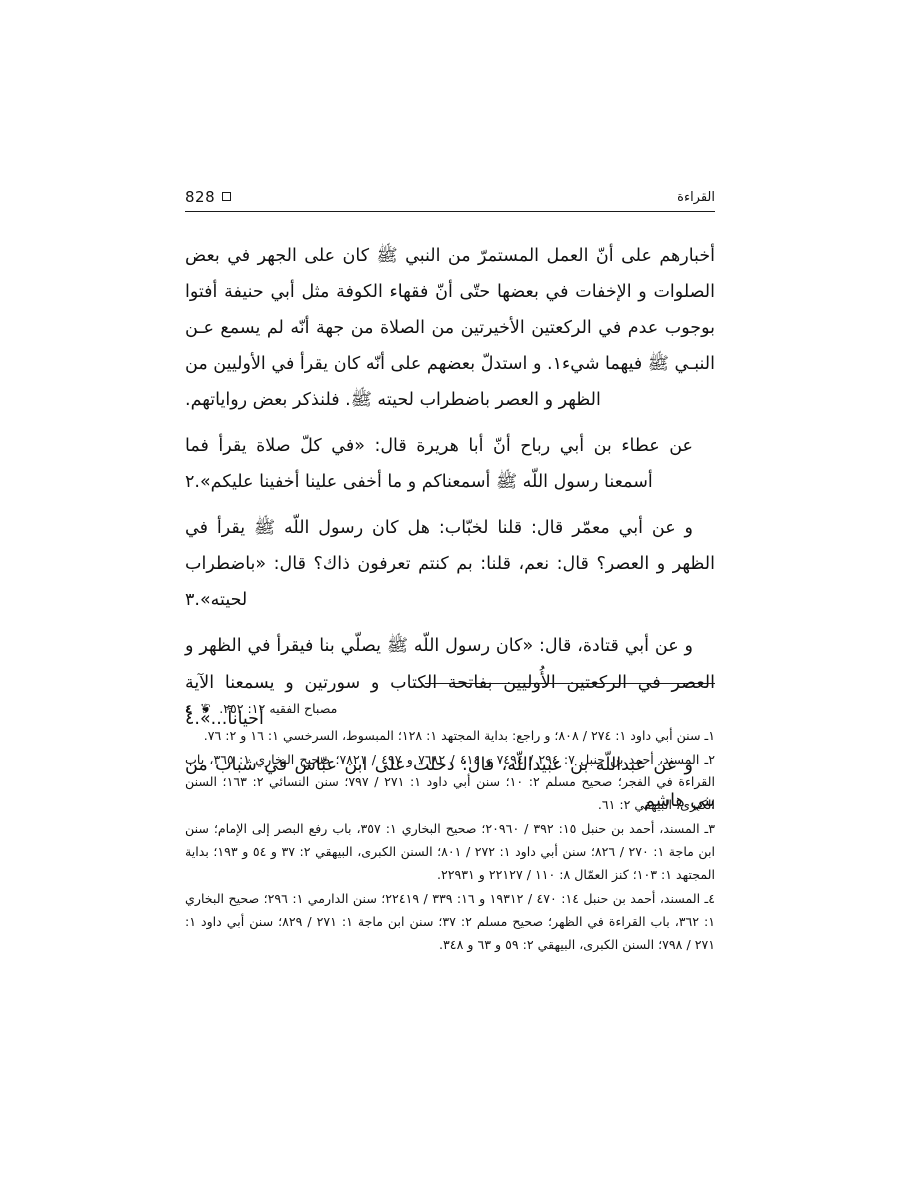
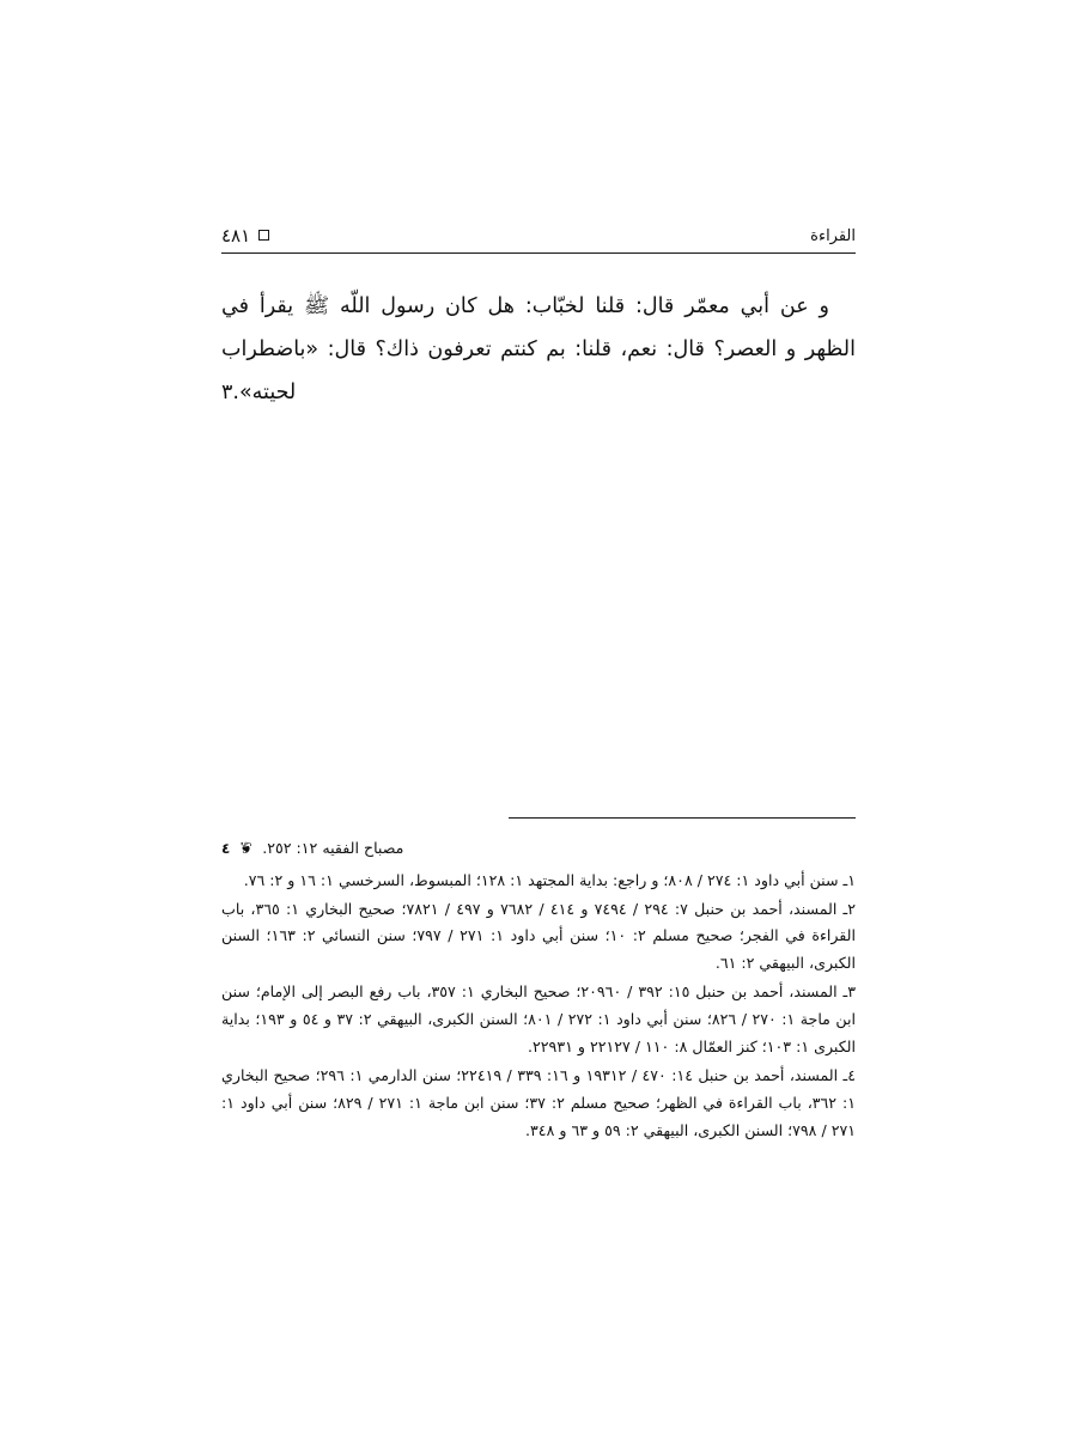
- 828
+ ٤٨١
  القراءة
- أخبارهم على أنّ العمل المستمرّ من النبي ﷺ كان على الجهر في بعض الصلوات و الإخفات في بعضها حتّى أنّ فقهاء الكوفة مثل أبي حنيفة أفتوا بوجوب عدم في الركعتين الأخيرتين من الصلاة من جهة أنّه لم يسمع عـن النبـي ﷺ فيهما شيء١. و استدلّ بعضهم على أنّه كان يقرأ في الأوليين من الظهر و العصر باضطراب لحيته ﷺ. فلنذكر بعض رواياتهم.
- عن عطاء بن أبي رباح أنّ أبا هريرة قال: «في كلّ صلاة يقرأ فما أسمعنا رسول اللّه ﷺ أسمعناكم و ما أخفى علينا أخفينا عليكم».٢
  و عن أبي معمّر قال: قلنا لخبّاب: هل كان رسول اللّه ﷺ يقرأ في الظهر و العصر؟ قال: نعم، قلنا: بم كنتم تعرفون ذاك؟ قال: «باضطراب لحيته».٣
- و عن أبي قتادة، قال: «كان رسول اللّه ﷺ يصلّي بنا فيقرأ في الظهر و العصر في الركعتين الأُوليين بفاتحة الكتاب و سورتين و يسمعنا الآية أحياناً...».٤
- و عن عبداللّه بن عبيداللّه، قال: دخلت على ابن عبّاس في شباب من بني هاشم
  ٤
  مصباح الفقيه ١٢: ٢٥٢.
  ١ـ سنن أبي داود ١: ٢٧٤ / ٨٠٨؛ و راجع: بداية المجتهد ١: ١٢٨؛ المبسوط، السرخسي ١: ١٦ و ٢: ٧٦.
  ٢ـ المسند، أحمد بن حنبل ٧: ٢٩٤ / ٧٤٩٤ و ٤١٤ / ٧٦٨٢ و ٤٩٧ / ٧٨٢١؛ صحيح البخاري ١: ٣٦٥، باب القراءة في الفجر؛ صحيح مسلم ٢: ١٠؛ سنن أبي داود ١: ٢٧١ / ٧٩٧؛ سنن النسائي ٢: ١٦٣؛ السنن الكبرى، البيهقي ٢: ٦١.
- ٣ـ المسند، أحمد بن حنبل ١٥: ٣٩٢ / ٢٠٩٦٠؛ صحيح البخاري ١: ٣٥٧، باب رفع البصر إلى الإمام؛ سنن ابن ماجة ١: ٢٧٠ / ٨٢٦؛ سنن أبي داود ١: ٢٧٢ / ٨٠١؛ السنن الكبرى، البيهقي ٢: ٣٧ و ٥٤ و ١٩٣؛ بداية المجتهد ١: ١٠٣؛ كنز العمّال ٨: ١١٠ / ٢٢١٢٧ و ٢٢٩٣١.
+ ٣ـ المسند، أحمد بن حنبل ١٥: ٣٩٢ / ٢٠٩٦٠؛ صحيح البخاري ١: ٣٥٧، باب رفع البصر إلى الإمام؛ سنن ابن ماجة ١: ٢٧٠ / ٨٢٦؛ سنن أبي داود ١: ٢٧٢ / ٨٠١؛ السنن الكبرى، البيهقي ٢: ٣٧ و ٥٤ و ١٩٣؛ بداية الكبرى ١: ١٠٣؛ كنز العمّال ٨: ١١٠ / ٢٢١٢٧ و ٢٢٩٣١.
  ٤ـ المسند، أحمد بن حنبل ١٤: ٤٧٠ / ١٩٣١٢ و ١٦: ٣٣٩ / ٢٢٤١٩؛ سنن الدارمي ١: ٢٩٦؛ صحيح البخاري ١: ٣٦٢، باب القراءة في الظهر؛ صحيح مسلم ٢: ٣٧؛ سنن ابن ماجة ١: ٢٧١ / ٨٢٩؛ سنن أبي داود ١: ٢٧١ / ٧٩٨؛ السنن الكبرى، البيهقي ٢: ٥٩ و ٦٣ و ٣٤٨.
